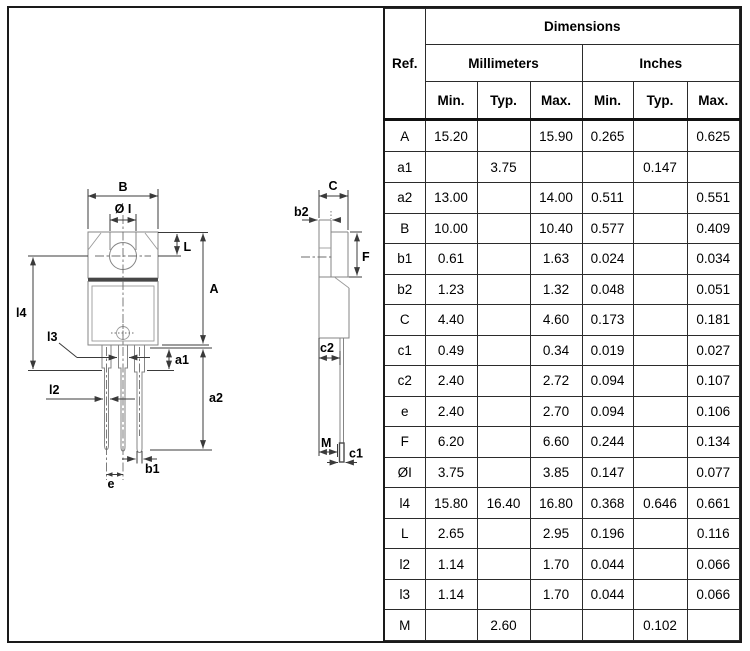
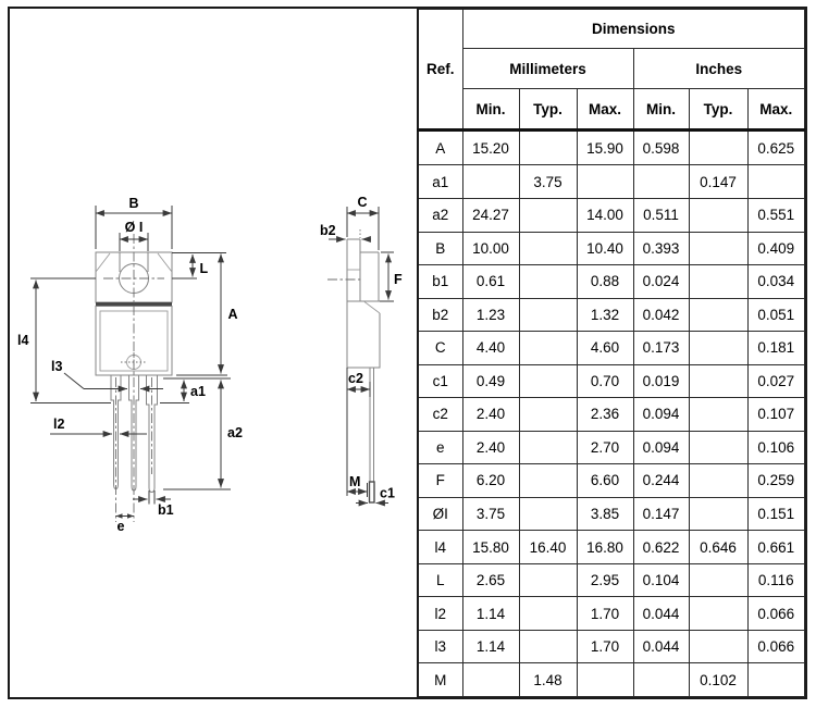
  B
  Ø I
  L
  A
  l4
  l3
  l2
  a1
  a2
  b1
  e
  C
  b2
  F
  c2
  M
  c1
  Ref.	Dimensions
  Millimeters	Inches
  Min.	Typ.	Max.	Min.	Typ.	Max.
- A	15.20		15.90	0.265		0.625
+ A	15.20		15.90	0.598		0.625
  a1		3.75			0.147
- a2	13.00		14.00	0.511		0.551
+ a2	24.27		14.00	0.511		0.551
- B	10.00		10.40	0.577		0.409
+ B	10.00		10.40	0.393		0.409
- b1	0.61		1.63	0.024		0.034
+ b1	0.61		0.88	0.024		0.034
- b2	1.23		1.32	0.048		0.051
+ b2	1.23		1.32	0.042		0.051
  C	4.40		4.60	0.173		0.181
- c1	0.49		0.34	0.019		0.027
+ c1	0.49		0.70	0.019		0.027
- c2	2.40		2.72	0.094		0.107
+ c2	2.40		2.36	0.094		0.107
  e	2.40		2.70	0.094		0.106
- F	6.20		6.60	0.244		0.134
+ F	6.20		6.60	0.244		0.259
- ØI	3.75		3.85	0.147		0.077
+ ØI	3.75		3.85	0.147		0.151
- l4	15.80	16.40	16.80	0.368	0.646	0.661
+ l4	15.80	16.40	16.80	0.622	0.646	0.661
- L	2.65		2.95	0.196		0.116
+ L	2.65		2.95	0.104		0.116
  l2	1.14		1.70	0.044		0.066
  l3	1.14		1.70	0.044		0.066
- M		2.60			0.102
+ M		1.48			0.102
